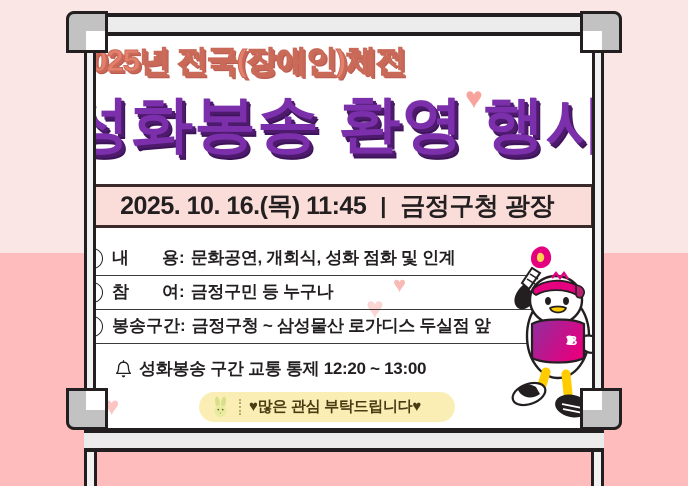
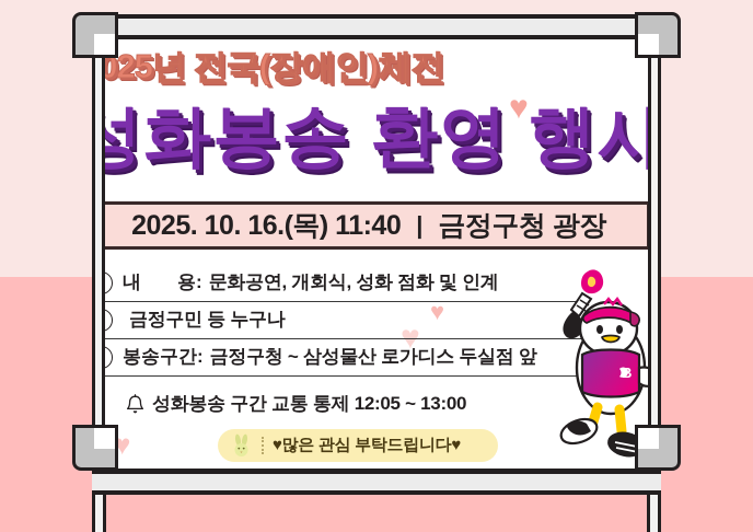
  ♥
  ♥
  ♥
  ♥
  025년 전국(장애인)체전
  성화봉송 환영 행사
- 2025. 10. 16.(목) 11:45
+ 2025. 10. 16.(목) 11:40
  |
  금정구청 광장
  내 용:
  문화공연, 개회식, 성화 점화 및 인계
- 참 여:
  금정구민 등 누구나
  봉송구간:
  금정구청 ~ 삼성물산 로가디스 두실점 앞
- 성화봉송 구간 교통 통제 12:20 ~ 13:00
+ 성화봉송 구간 교통 통제 12:05 ~ 13:00
  ♥많은 관심 부탁드립니다♥
  B
